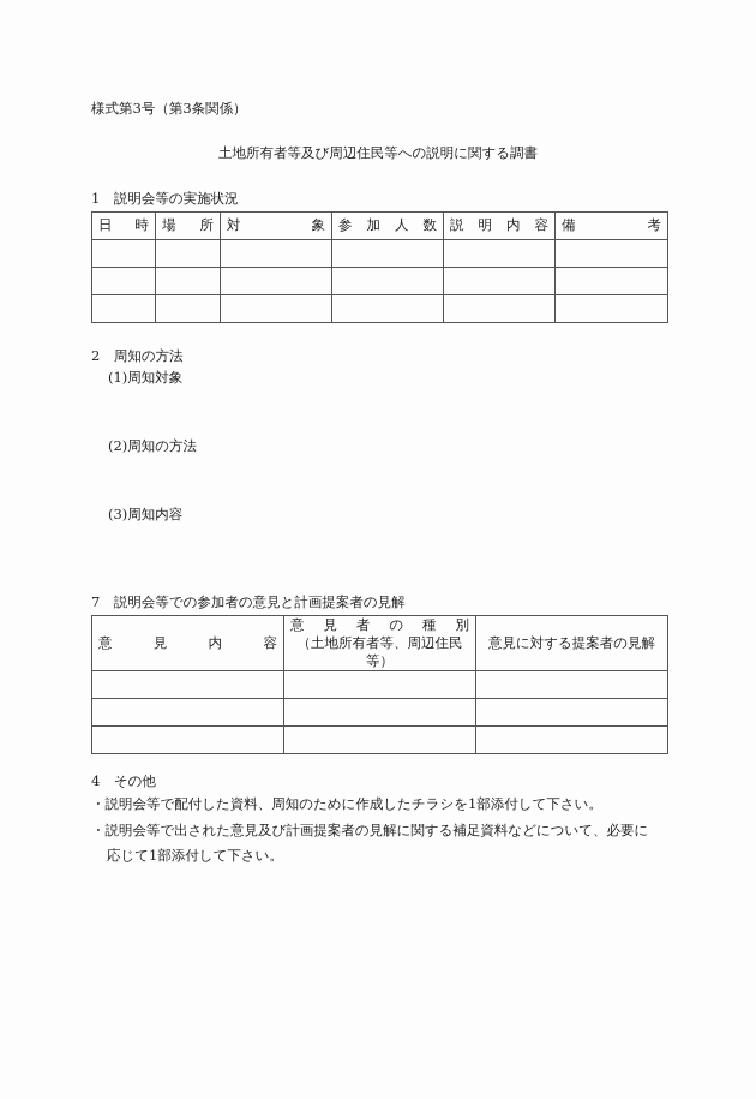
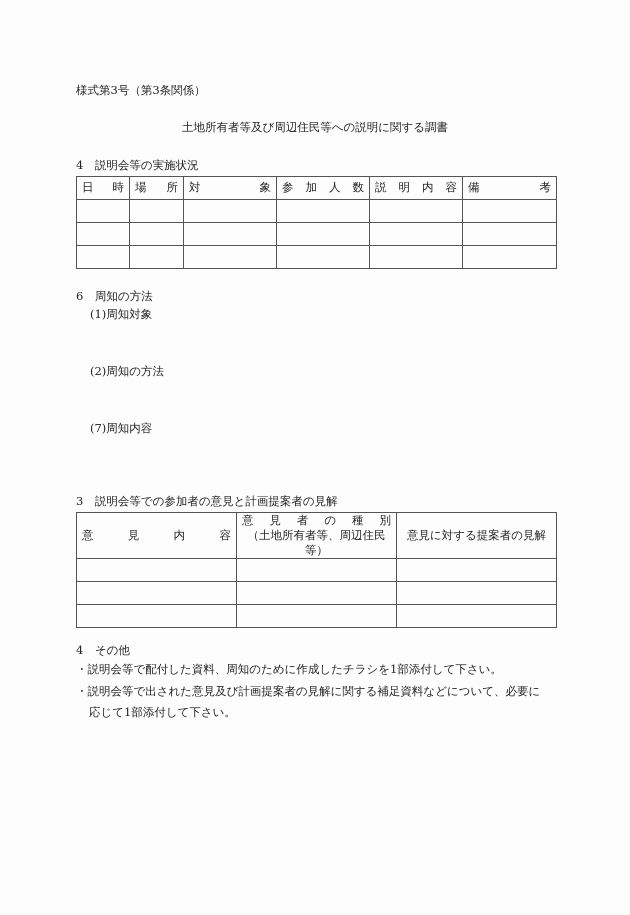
  様式第3号（第3条関係）
  土地所有者等及び周辺住民等への説明に関する調書
- 1 説明会等の実施状況
+ 4 説明会等の実施状況
  日 時	場 所	対 象	参 加 人 数	説 明 内 容	備 考
- 2 周知の方法
+ 6 周知の方法
  (1)周知対象
  (2)周知の方法
- (3)周知内容
+ (7)周知内容
- 7 説明会等での参加者の意見と計画提案者の見解
+ 3 説明会等での参加者の意見と計画提案者の見解
  意 見 内 容	意 見 者 の 種 別 （土地所有者等、周辺住民等）	意見に対する提案者の見解
  4 その他
  ・説明会等で配付した資料、周知のために作成したチラシを1部添付して下さい。
  ・説明会等で出された意見及び計画提案者の見解に関する補足資料などについて、必要に
  応じて1部添付して下さい。
